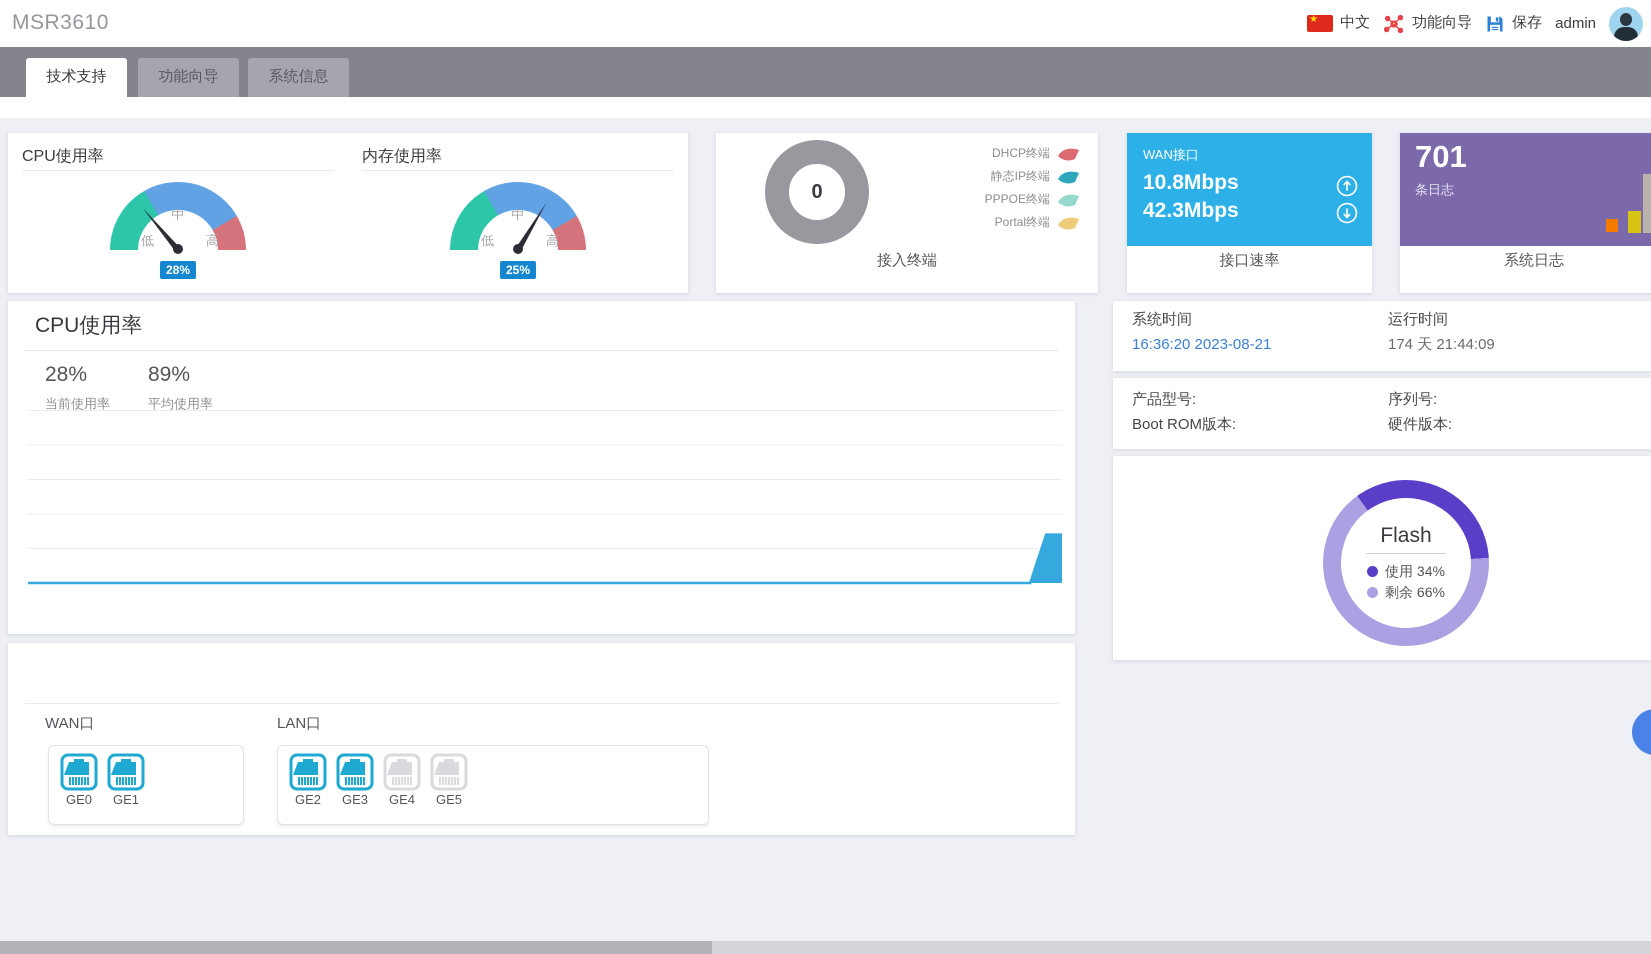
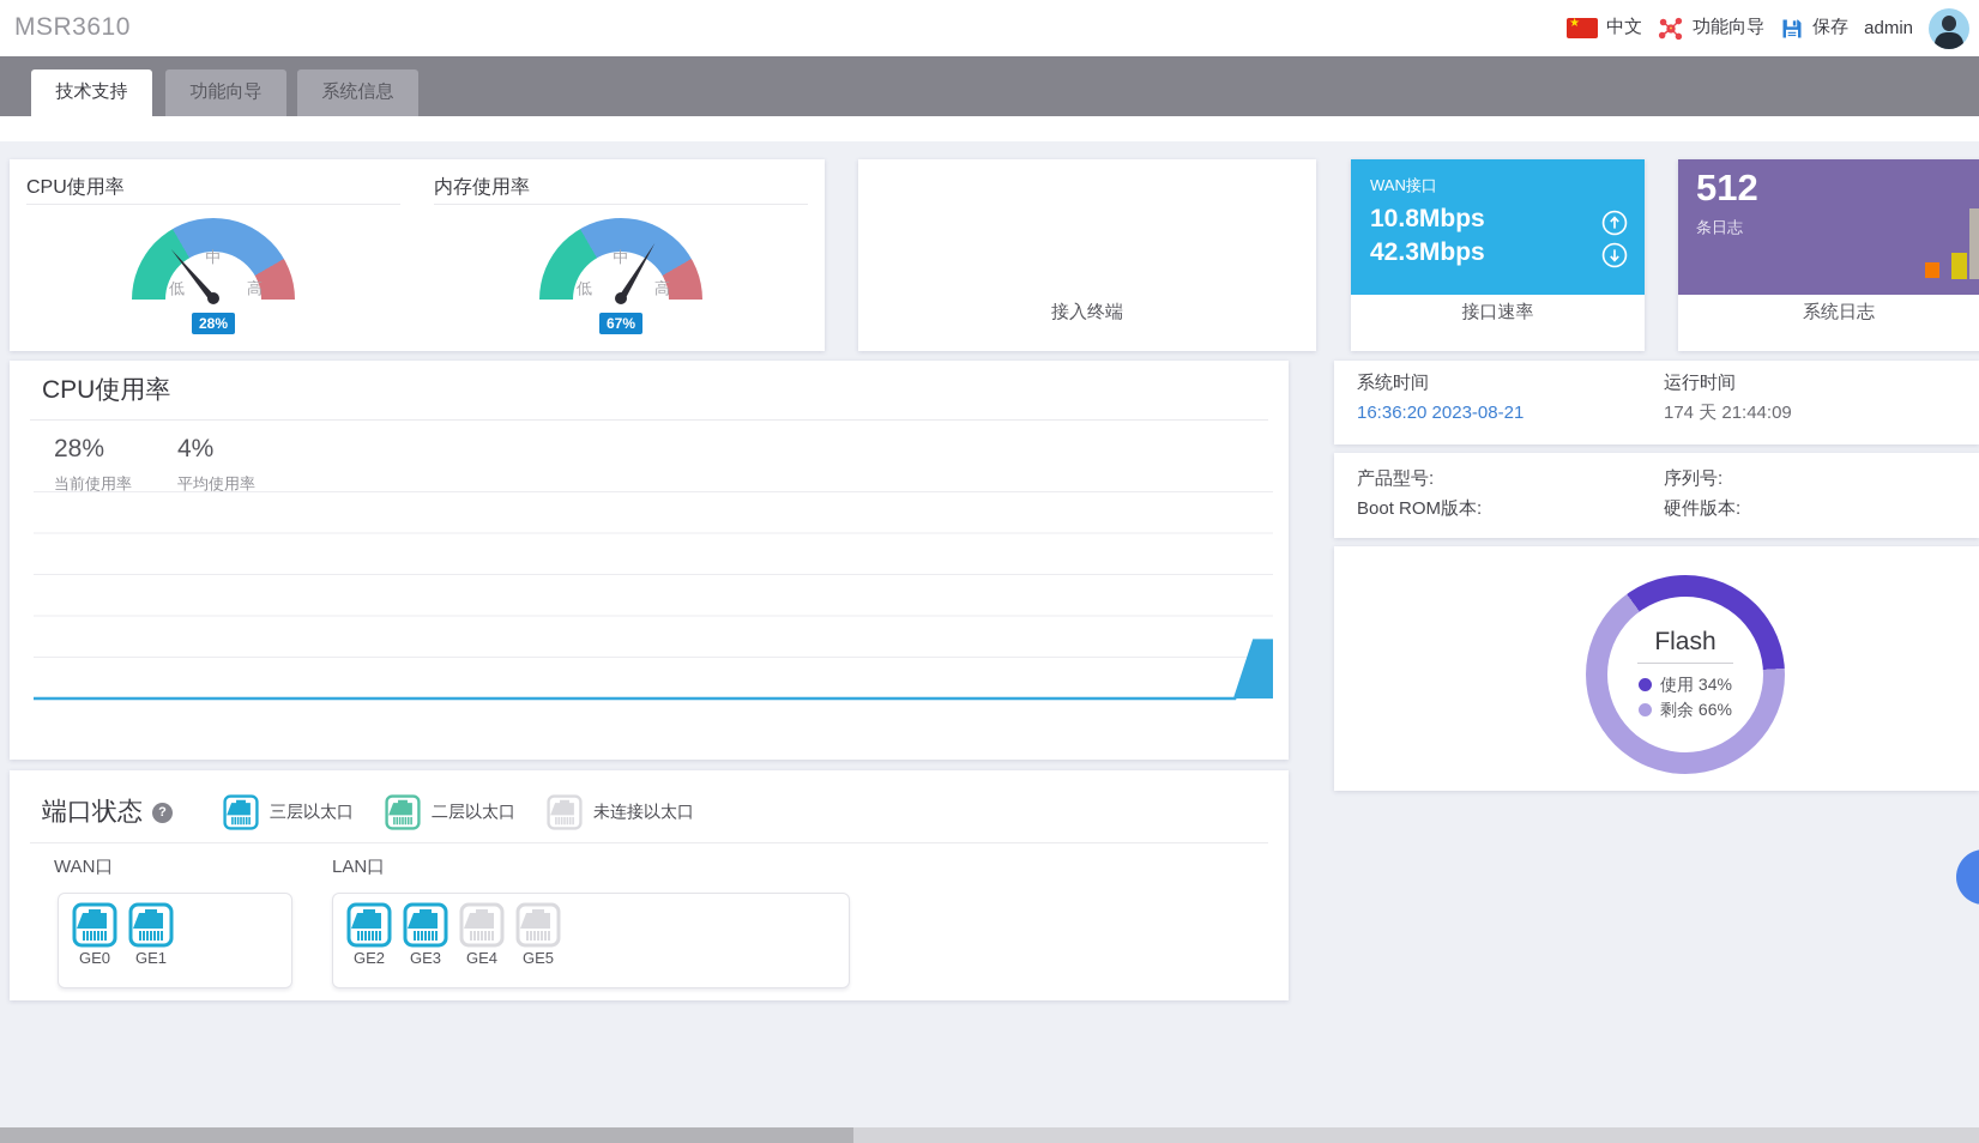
  MSR3610
  ★
  中文
  功能向导
  保存
  admin
  技术支持
  功能向导
  系统信息
  CPU使用率
  低
  中
  高
  28%
  内存使用率
  低
  中
  高
- 25%
+ 67%
- 0
- DHCP终端
- 静态IP终端
- PPPOE终端
- Portal终端
  接入终端
  WAN接口
  10.8Mbps
  42.3Mbps
  接口速率
- 701
+ 512
  条日志
  系统日志
  CPU使用率
  28%
  当前使用率
- 89%
+ 4%
  平均使用率
  系统时间
  16:36:20 2023-08-21
  运行时间
  174 天 21:44:09
  产品型号:
  序列号:
  Boot ROM版本:
  硬件版本:
  Flash
  使用 34%
  剩余 66%
+ 端口状态
+ ?
+ 三层以太口
+ 二层以太口
+ 未连接以太口
  WAN口
  LAN口
  GE0
  GE1
  GE2
  GE3
  GE4
  GE5
